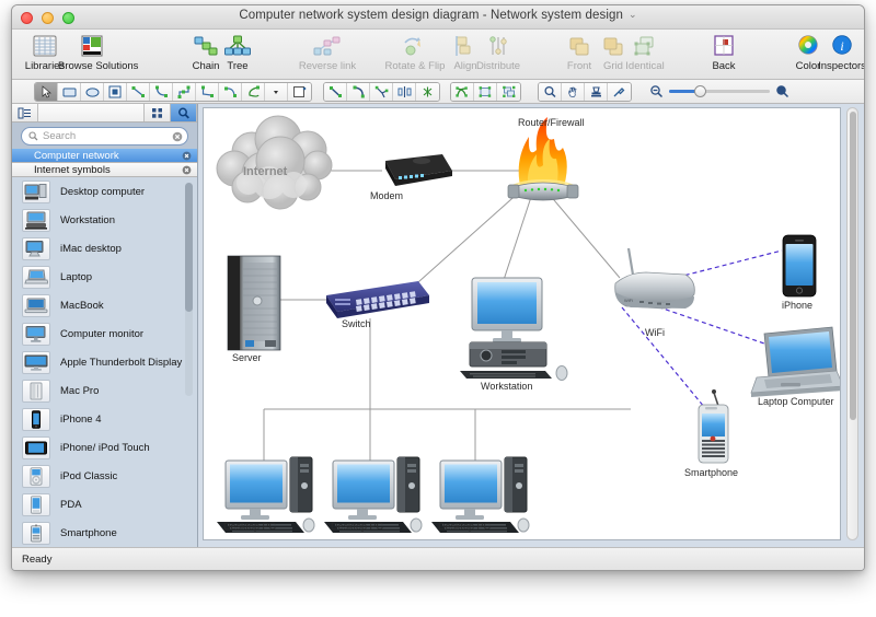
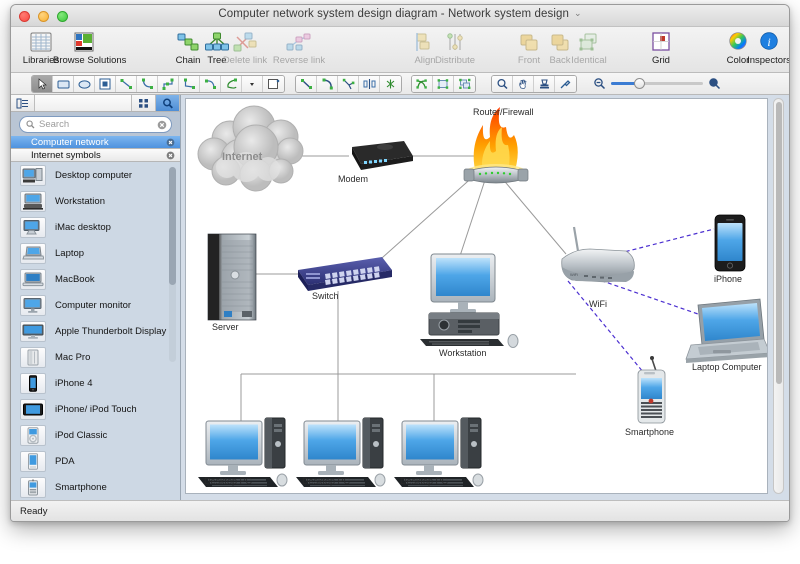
  Computer network system design diagram - Network system design ⌄
  Libraries
  Browse Solutions
  Chain
  Tree
+ Delete link
  Reverse link
- Rotate & Flip
  Align
  Distribute
  Front
- Grid
+ Back
  Identical
- Back
+ Grid
  Color
  i
  Inspectors
  Search
  Computer network
  Internet symbols
  Desktop computer
  Workstation
  iMac desktop
  Laptop
  MacBook
  Computer monitor
  Apple Thunderbolt Display
  Mac Pro
  iPhone 4
  iPhone/ iPod Touch
  iPod Classic
  PDA
  Smartphone
  Internet
  Modem
  Router/Firewall
  Server
  Switch
  Workstation
  WiFi
  iPhone
  Laptop Computer
  Smartphone
  Desktop PC
  Desktop PC
  Desktop PC
  Ready
